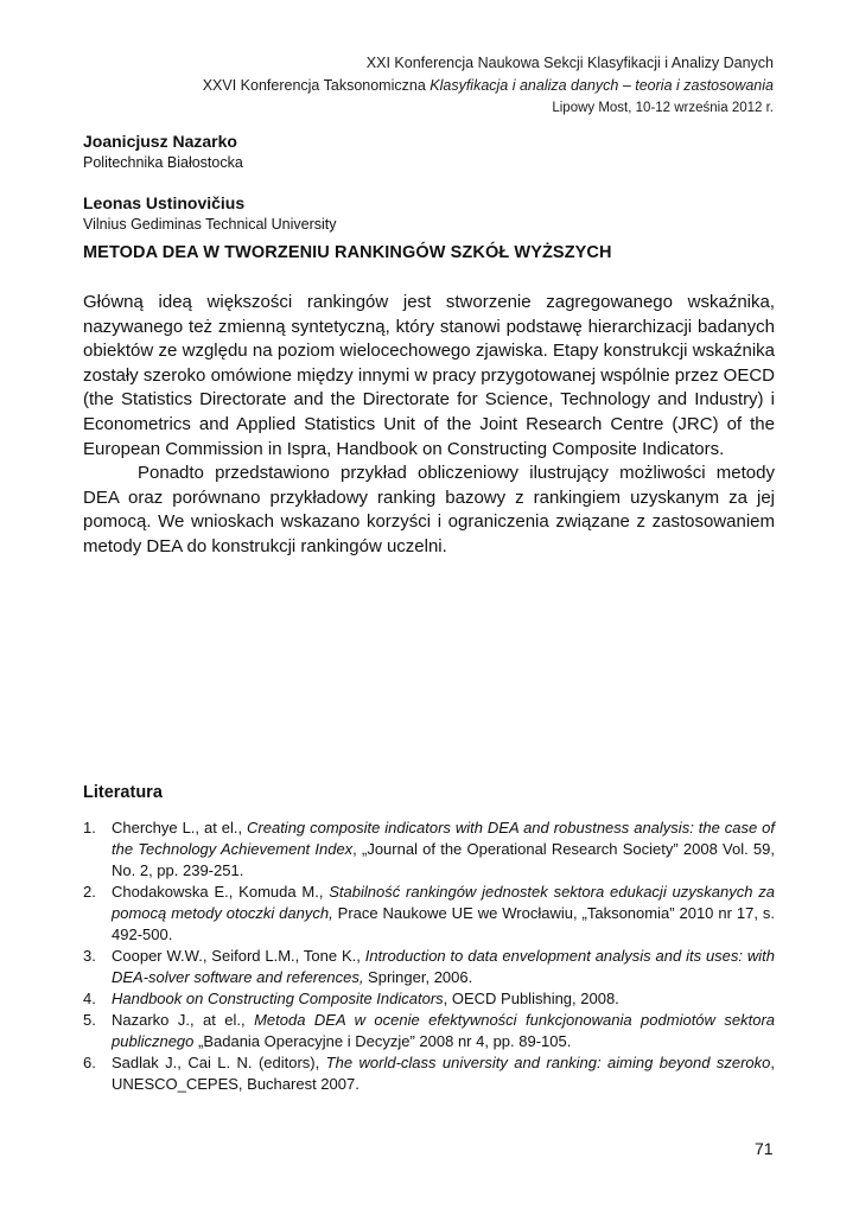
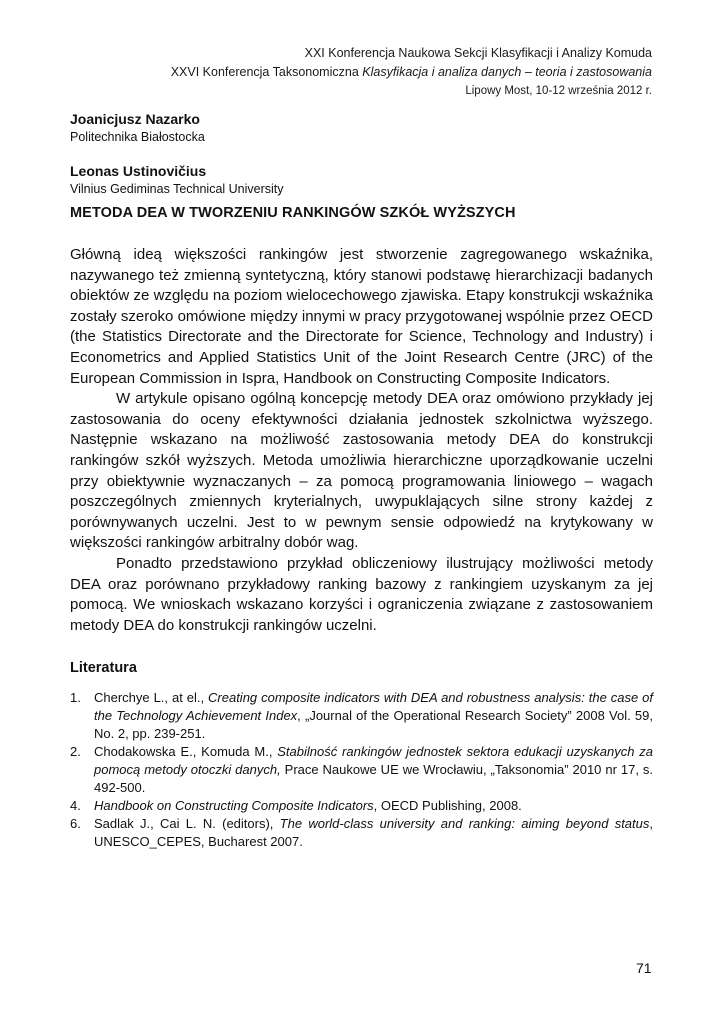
- XXI Konferencja Naukowa Sekcji Klasyfikacji i Analizy Danych
+ XXI Konferencja Naukowa Sekcji Klasyfikacji i Analizy Komuda
  XXVI Konferencja Taksonomiczna Klasyfikacja i analiza danych – teoria i zastosowania
  Lipowy Most, 10-12 września 2012 r.
  Joanicjusz Nazarko
  Politechnika Białostocka
  Leonas Ustinovičius
  Vilnius Gediminas Technical University
  METODA DEA W TWORZENIU RANKINGÓW SZKÓŁ WYŻSZYCH
  Główną ideą większości rankingów jest stworzenie zagregowanego wskaźnika, nazywanego też zmienną syntetyczną, który stanowi podstawę hierarchizacji badanych obiektów ze względu na poziom wielocechowego zjawiska. Etapy konstrukcji wskaźnika zostały szeroko omówione między innymi w pracy przygotowanej wspólnie przez OECD (the Statistics Directorate and the Directorate for Science, Technology and Industry) i Econometrics and Applied Statistics Unit of the Joint Research Centre (JRC) of the European Commission in Ispra, Handbook on Constructing Composite Indicators.
+ W artykule opisano ogólną koncepcję metody DEA oraz omówiono przykłady jej zastosowania do oceny efektywności działania jednostek szkolnictwa wyższego. Następnie wskazano na możliwość zastosowania metody DEA do konstrukcji rankingów szkół wyższych. Metoda umożliwia hierarchiczne uporządkowanie uczelni przy obiektywnie wyznaczanych – za pomocą programowania liniowego – wagach poszczególnych zmiennych kryterialnych, uwypuklających silne strony każdej z porównywanych uczelni. Jest to w pewnym sensie odpowiedź na krytykowany w większości rankingów arbitralny dobór wag.
  Ponadto przedstawiono przykład obliczeniowy ilustrujący możliwości metody DEA oraz porównano przykładowy ranking bazowy z rankingiem uzyskanym za jej pomocą. We wnioskach wskazano korzyści i ograniczenia związane z zastosowaniem metody DEA do konstrukcji rankingów uczelni.
  Literatura
  1.
  Cherchye L., at el., Creating composite indicators with DEA and robustness analysis: the case of the Technology Achievement Index, „Journal of the Operational Research Society” 2008 Vol. 59, No. 2, pp. 239-251.
  2.
  Chodakowska E., Komuda M., Stabilność rankingów jednostek sektora edukacji uzyskanych za pomocą metody otoczki danych, Prace Naukowe UE we Wrocławiu, „Taksonomia” 2010 nr 17, s. 492-500.
- 3.
- Cooper W.W., Seiford L.M., Tone K., Introduction to data envelopment analysis and its uses: with DEA-solver software and references, Springer, 2006.
  4.
  Handbook on Constructing Composite Indicators, OECD Publishing, 2008.
- 5.
- Nazarko J., at el., Metoda DEA w ocenie efektywności funkcjonowania podmiotów sektora publicznego „Badania Operacyjne i Decyzje” 2008 nr 4, pp. 89-105.
  6.
- Sadlak J., Cai L. N. (editors), The world-class university and ranking: aiming beyond szeroko, UNESCO_CEPES, Bucharest 2007.
+ Sadlak J., Cai L. N. (editors), The world-class university and ranking: aiming beyond status, UNESCO_CEPES, Bucharest 2007.
  71
